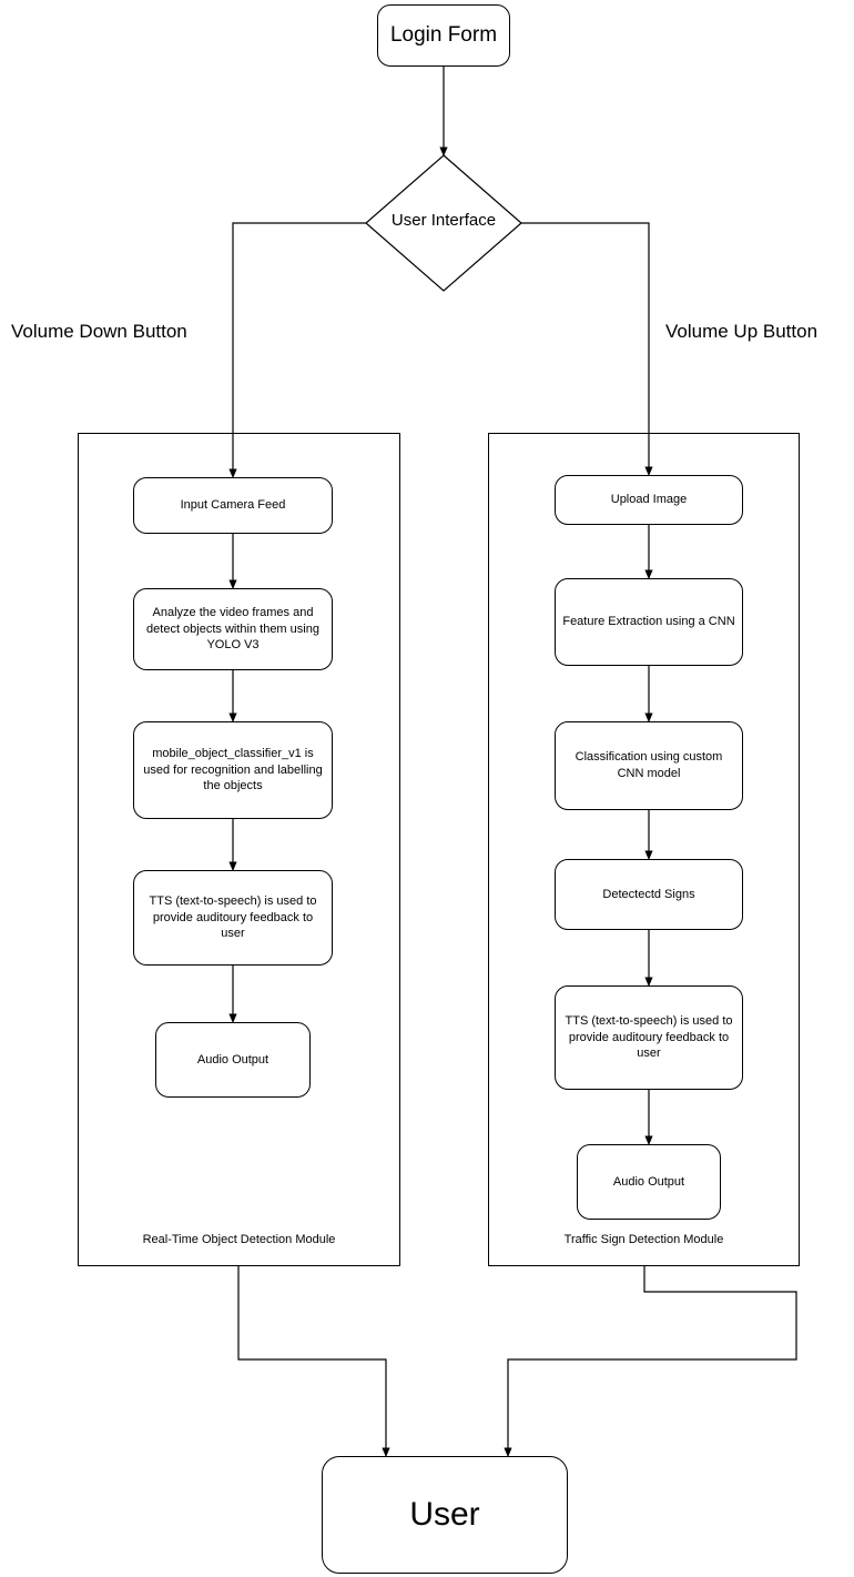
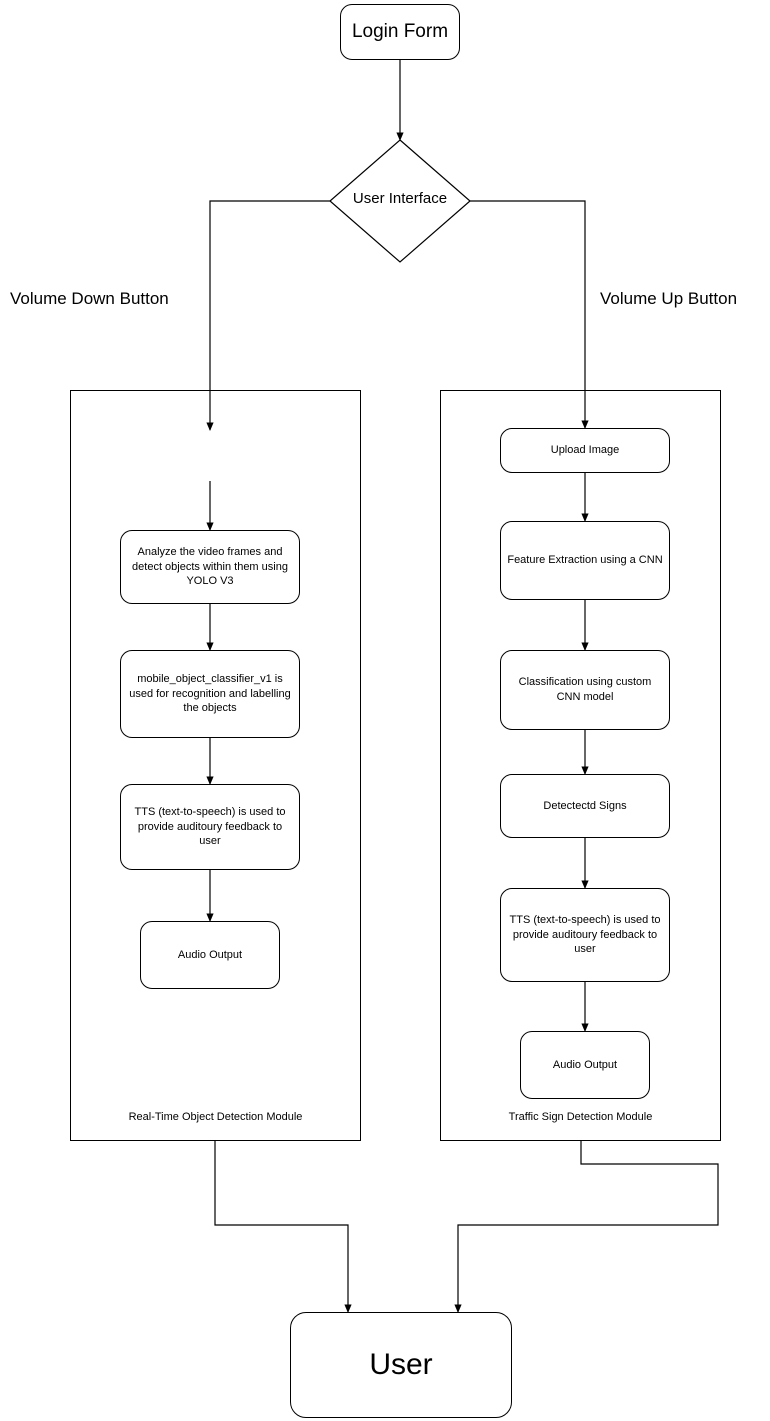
  Login Form
  User Interface
  Volume Down Button
  Volume Up Button
  Real-Time Object Detection Module
  Traffic Sign Detection Module
- Input Camera Feed
  Analyze the video frames and detect objects within them using YOLO V3
  mobile_object_classifier_v1 is used for recognition and labelling the objects
  TTS (text-to-speech) is used to provide auditoury feedback to user
  Audio Output
  Upload Image
  Feature Extraction using a CNN
  Classification using custom CNN model
  Detectectd Signs
  TTS (text-to-speech) is used to provide auditoury feedback to user
  Audio Output
  User
